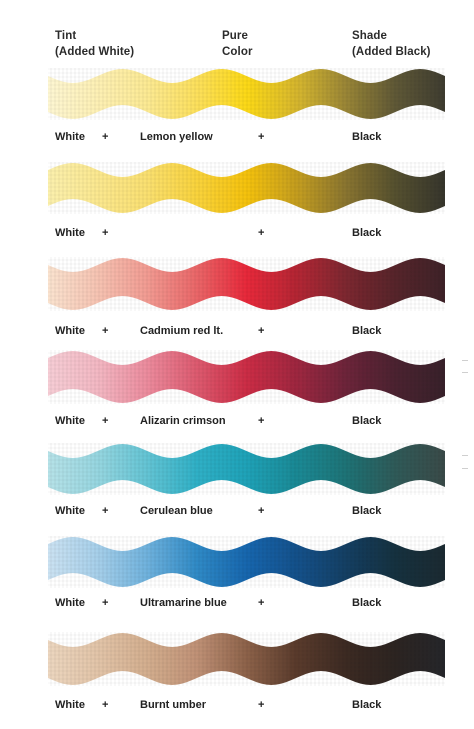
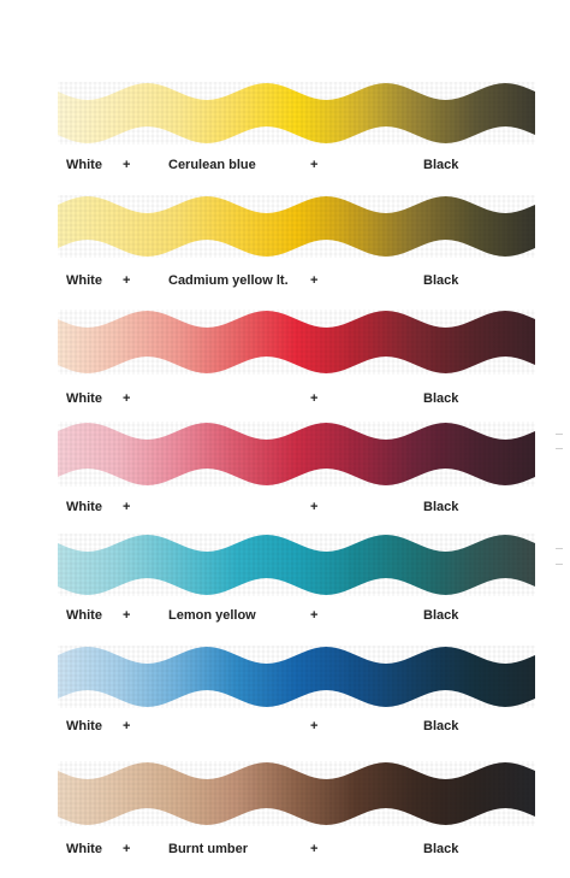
- Tint
- (Added White)
- Pure
- Color
- Shade
- (Added Black)
  White
  +
- Lemon yellow
+ Cerulean blue
  +
  Black
  White
  +
+ Cadmium yellow lt.
  +
  Black
  White
  +
- Cadmium red lt.
  +
  Black
  White
  +
- Alizarin crimson
  +
  Black
  White
  +
- Cerulean blue
+ Lemon yellow
  +
  Black
  White
  +
- Ultramarine blue
  +
  Black
  White
  +
  Burnt umber
  +
  Black
